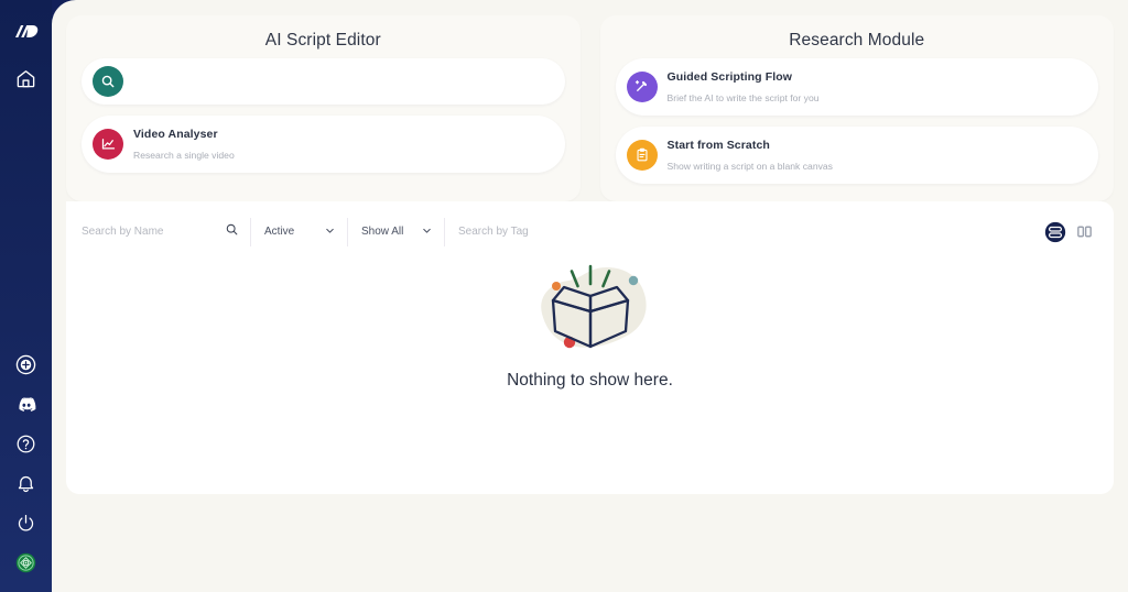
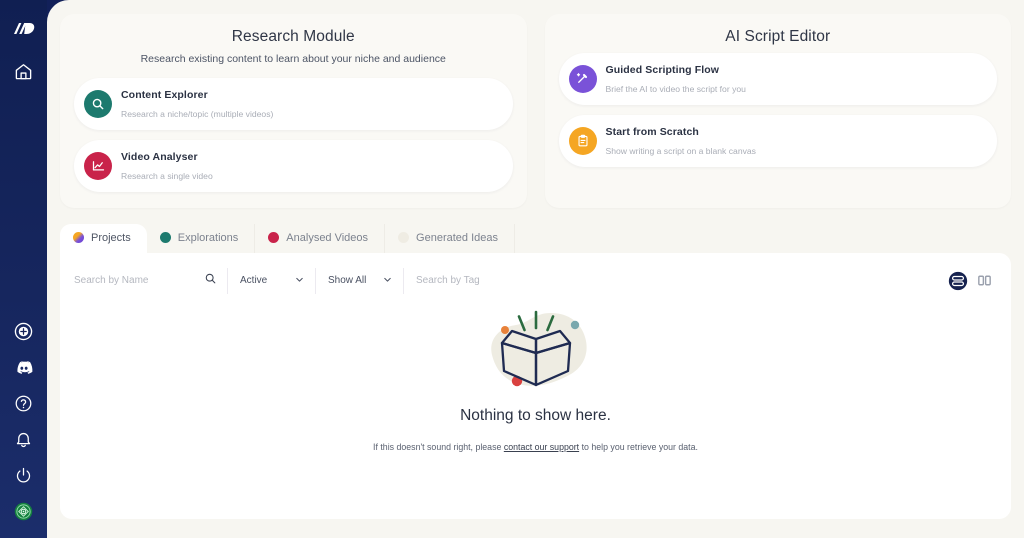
- AI Script Editor
+ Research Module
+ Research existing content to learn about your niche and audience
+ Content Explorer
+ Research a niche/topic (multiple videos)
  Video Analyser
  Research a single video
- Research Module
+ AI Script Editor
  Guided Scripting Flow
- Brief the AI to write the script for you
+ Brief the AI to video the script for you
  Start from Scratch
  Show writing a script on a blank canvas
+ Projects
+ Explorations
+ Analysed Videos
+ Generated Ideas
  Search by Name
  Active
  Show All
  Search by Tag
  Nothing to show here.
+ If this doesn't sound right, please contact our support to help you retrieve your data.
